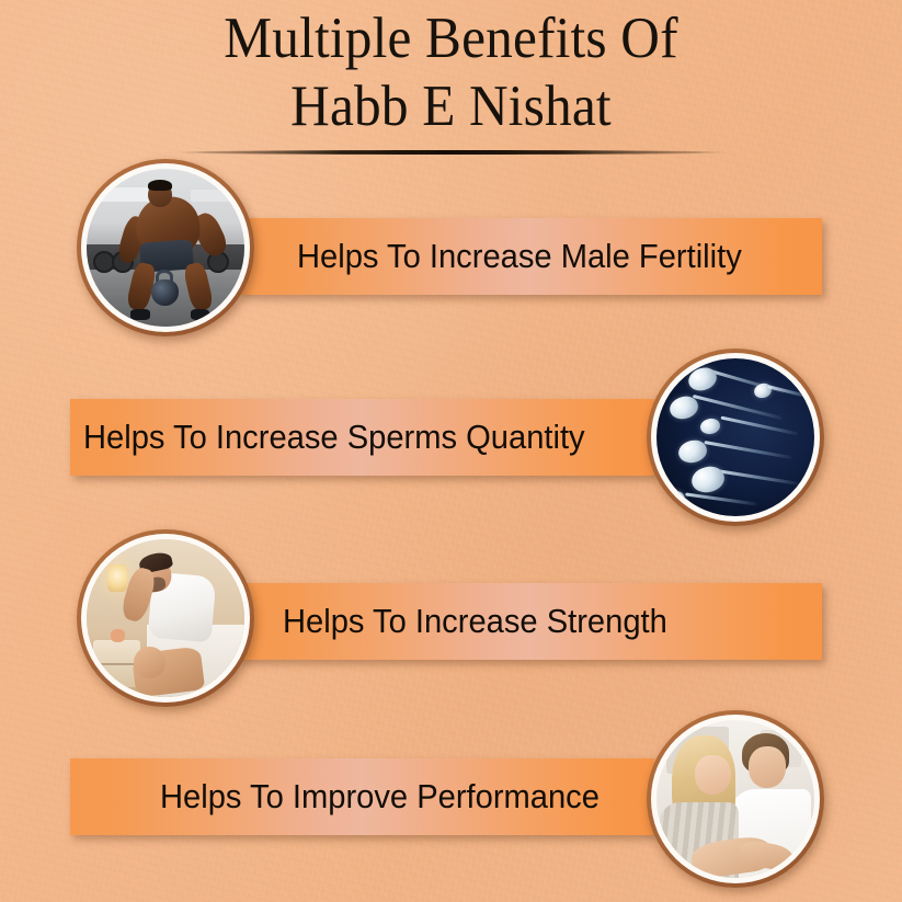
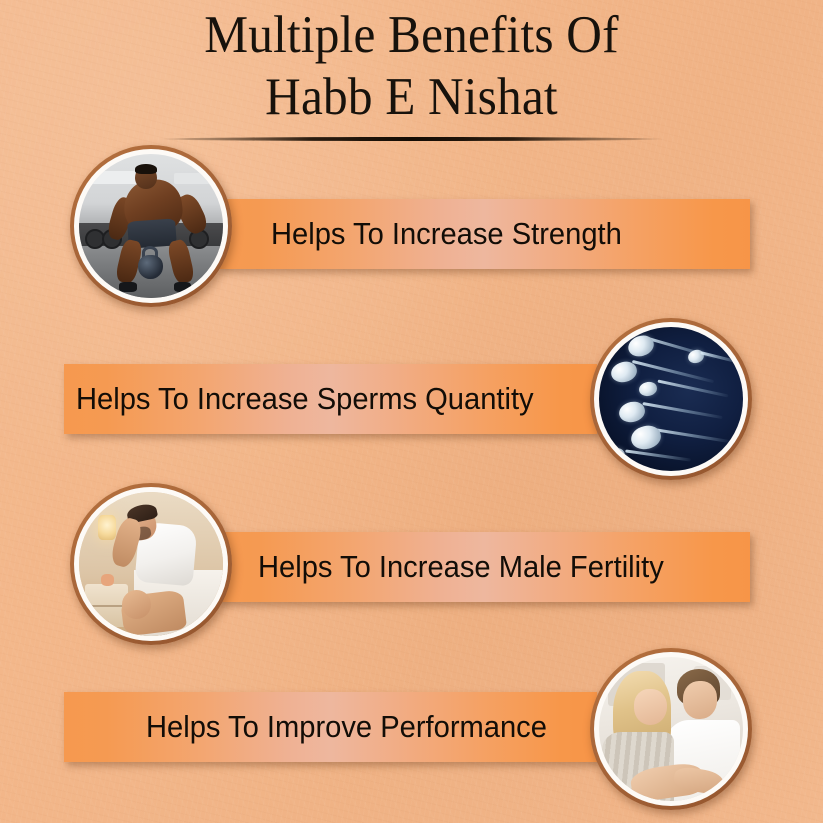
  Multiple Benefits Of
  Habb E Nishat
- Helps To Increase Male Fertility
+ Helps To Increase Strength
  Helps To Increase Sperms Quantity
- Helps To Increase Strength
+ Helps To Increase Male Fertility
  Helps To Improve Performance
